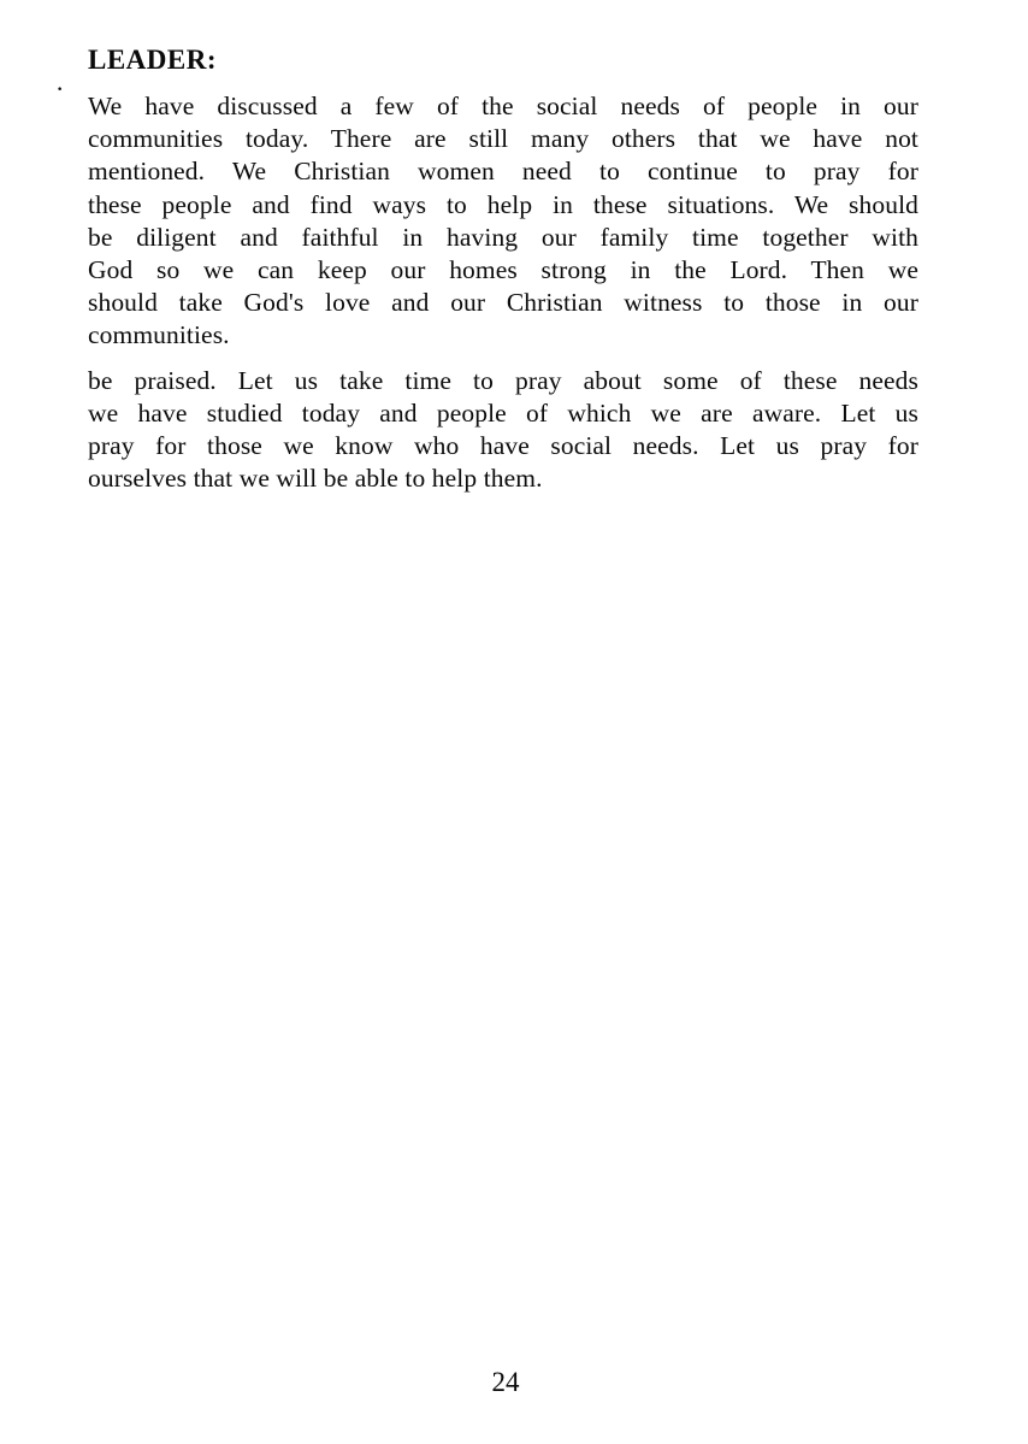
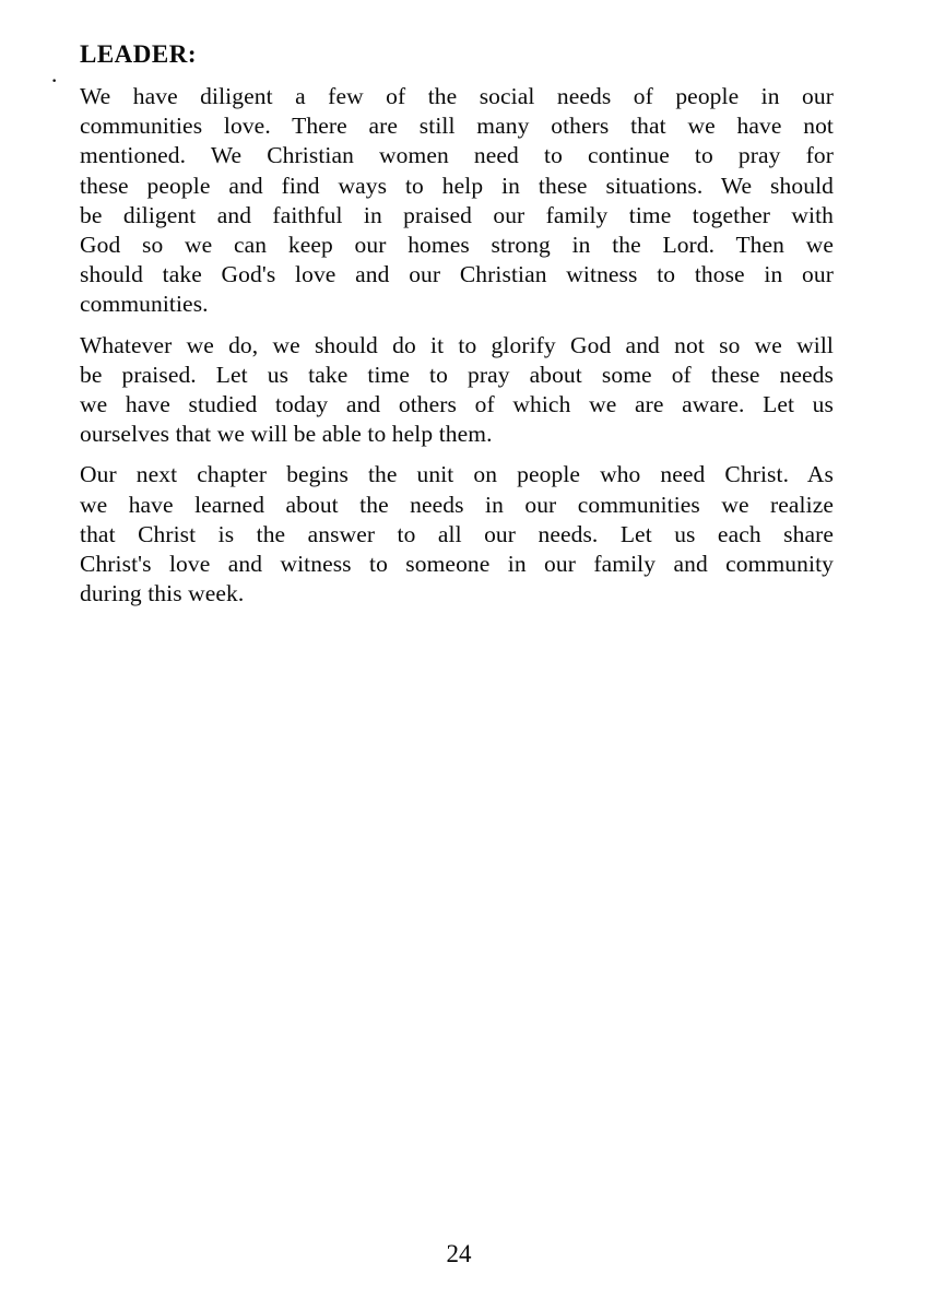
  ·
  LEADER:
- We have discussed a few of the social needs of people in our
+ We have diligent a few of the social needs of people in our
- communities today. There are still many others that we have not
+ communities love. There are still many others that we have not
  mentioned. We Christian women need to continue to pray for
  these people and find ways to help in these situations. We should
- be diligent and faithful in having our family time together with
+ be diligent and faithful in praised our family time together with
  God so we can keep our homes strong in the Lord. Then we
  should take God's love and our Christian witness to those in our
  communities.
+ Whatever we do, we should do it to glorify God and not so we will
  be praised. Let us take time to pray about some of these needs
- we have studied today and people of which we are aware. Let us
+ we have studied today and others of which we are aware. Let us
- pray for those we know who have social needs. Let us pray for
  ourselves that we will be able to help them.
+ Our next chapter begins the unit on people who need Christ. As
+ we have learned about the needs in our communities we realize
+ that Christ is the answer to all our needs. Let us each share
+ Christ's love and witness to someone in our family and community
+ during this week.
  24
